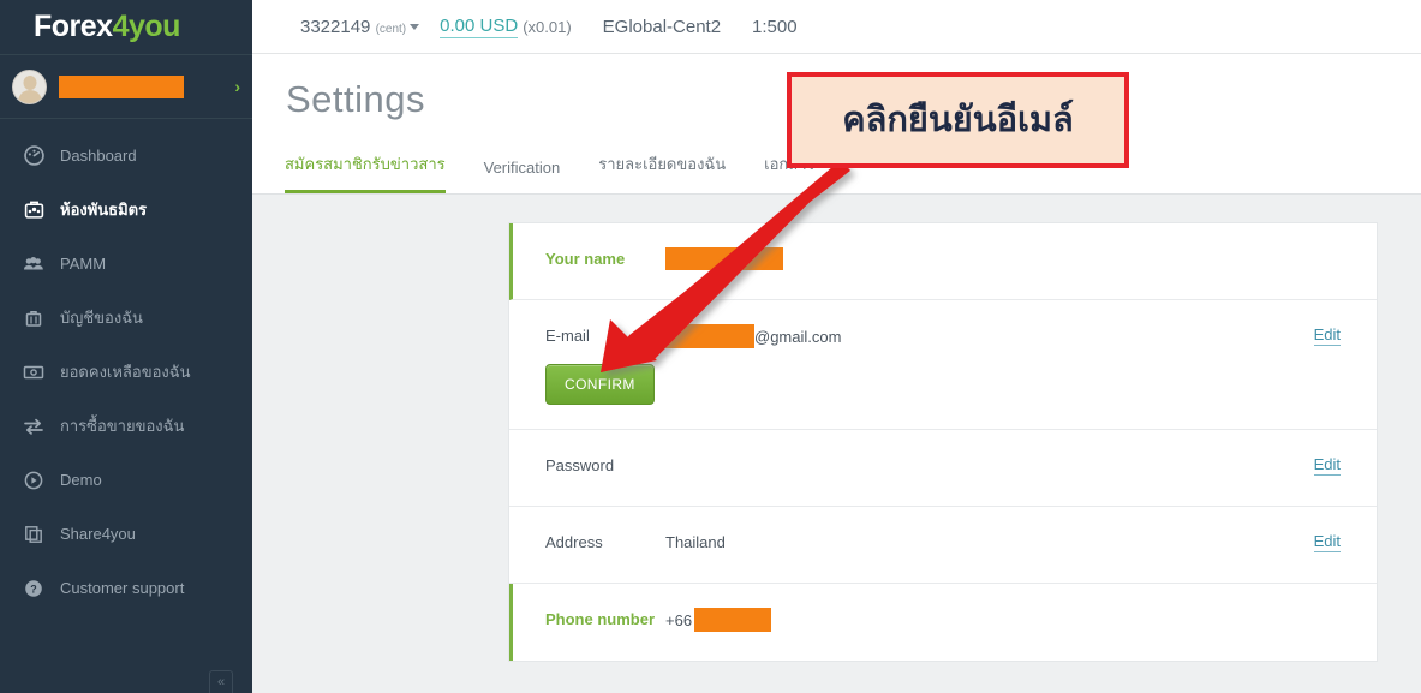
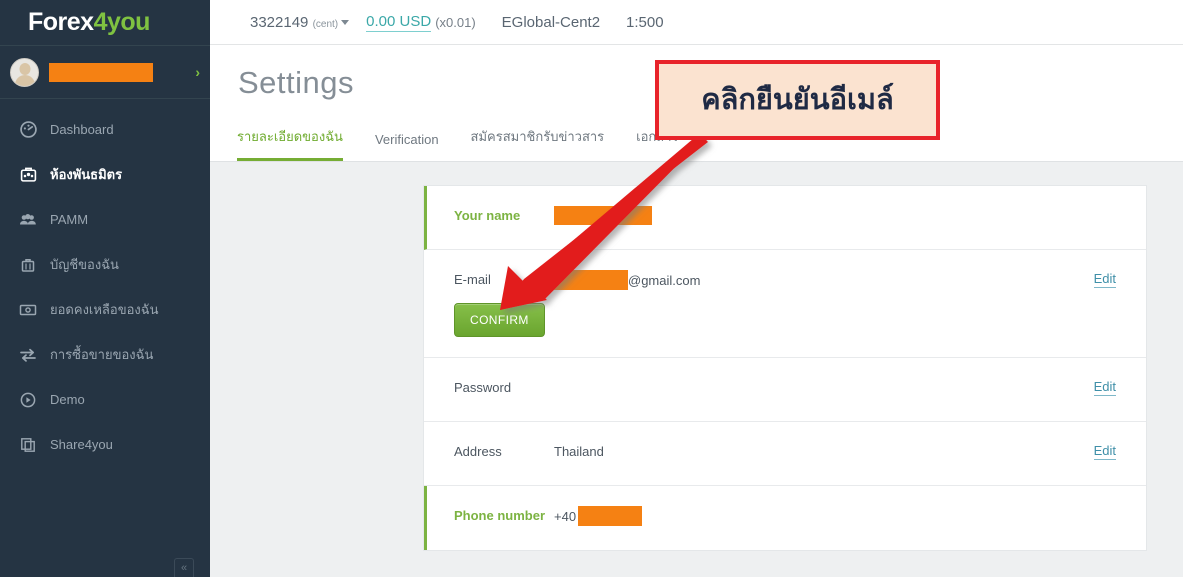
  Forex4you
  ›
  Dashboard
  ห้องพันธมิตร
  PAMM
  บัญชีของฉัน
  ยอดคงเหลือของฉัน
  การซื้อขายของฉัน
  Demo
  Share4you
- ?
- Customer support
  «
  3322149 (cent)
  0.00 USD
  (x0.01)
  EGlobal-Cent2
  1:500
  Settings
- สมัครสมาชิกรับข่าวสาร
+ รายละเอียดของฉัน
  Verification
- รายละเอียดของฉัน
+ สมัครสมาชิกรับข่าวสาร
  Your name
  E-mail
  @gmail.com
  Edit
  CONFIRM
  Password
  Edit
  Address
  Thailand
  Edit
  Phone number
- +66
+ +40
  คลิกยืนยันอีเมล์
